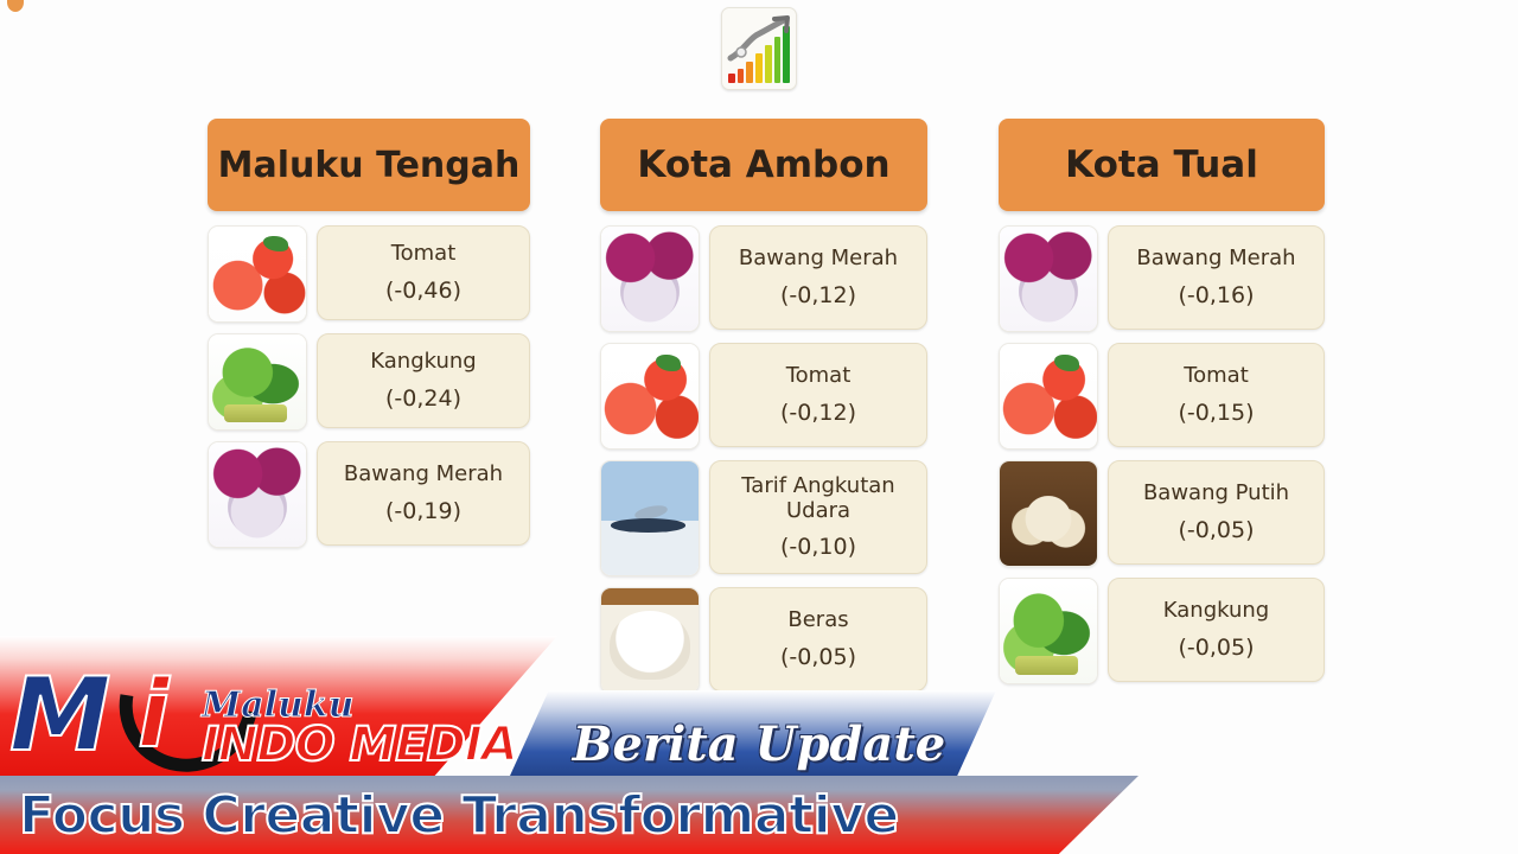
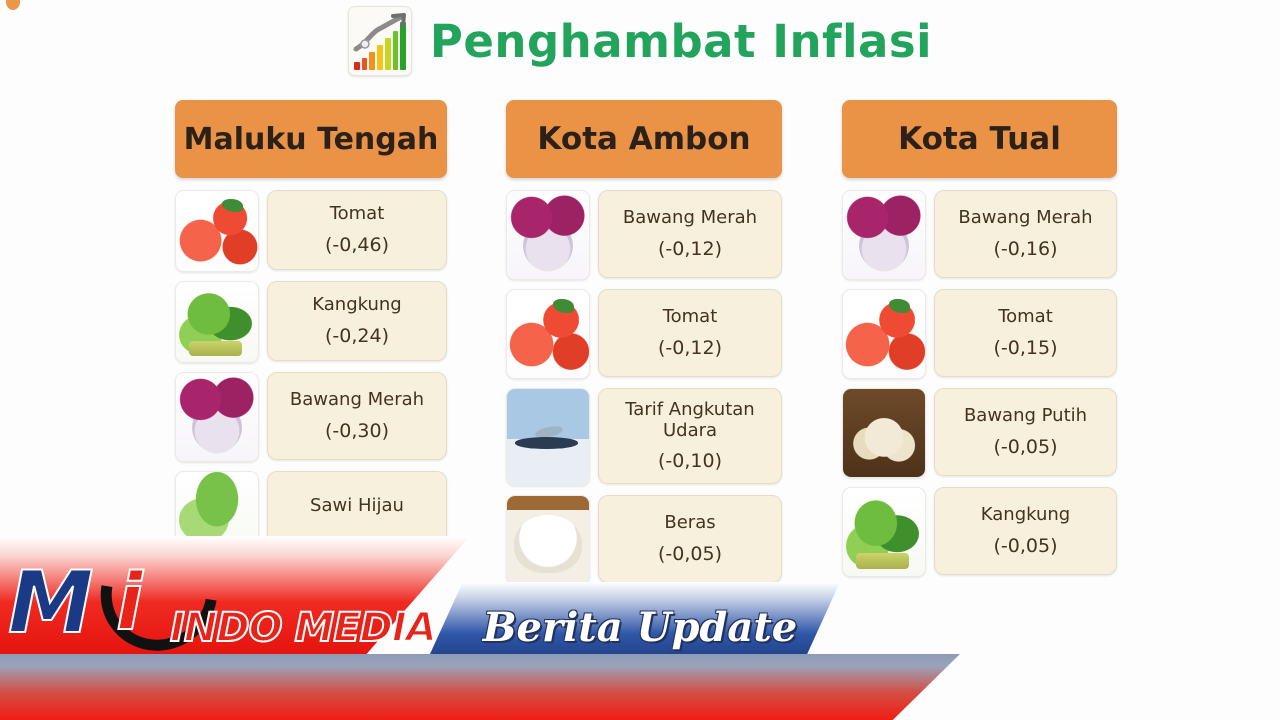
+ Penghambat Inflasi
  Maluku Tengah
  Tomat
  (-0,46)
  Kangkung
  (-0,24)
  Bawang Merah
- (-0,19)
+ (-0,30)
+ Sawi Hijau
  Kota Ambon
  Bawang Merah
  (-0,12)
  Tomat
  (-0,12)
  Tarif Angkutan Udara
  (-0,10)
  Beras
  (-0,05)
  Kota Tual
  Bawang Merah
  (-0,16)
  Tomat
  (-0,15)
  Bawang Putih
  (-0,05)
  Kangkung
  (-0,05)
  Berita Update
  M
  i
- Maluku
  INDO MEDIA
- Focus Creative Transformative
